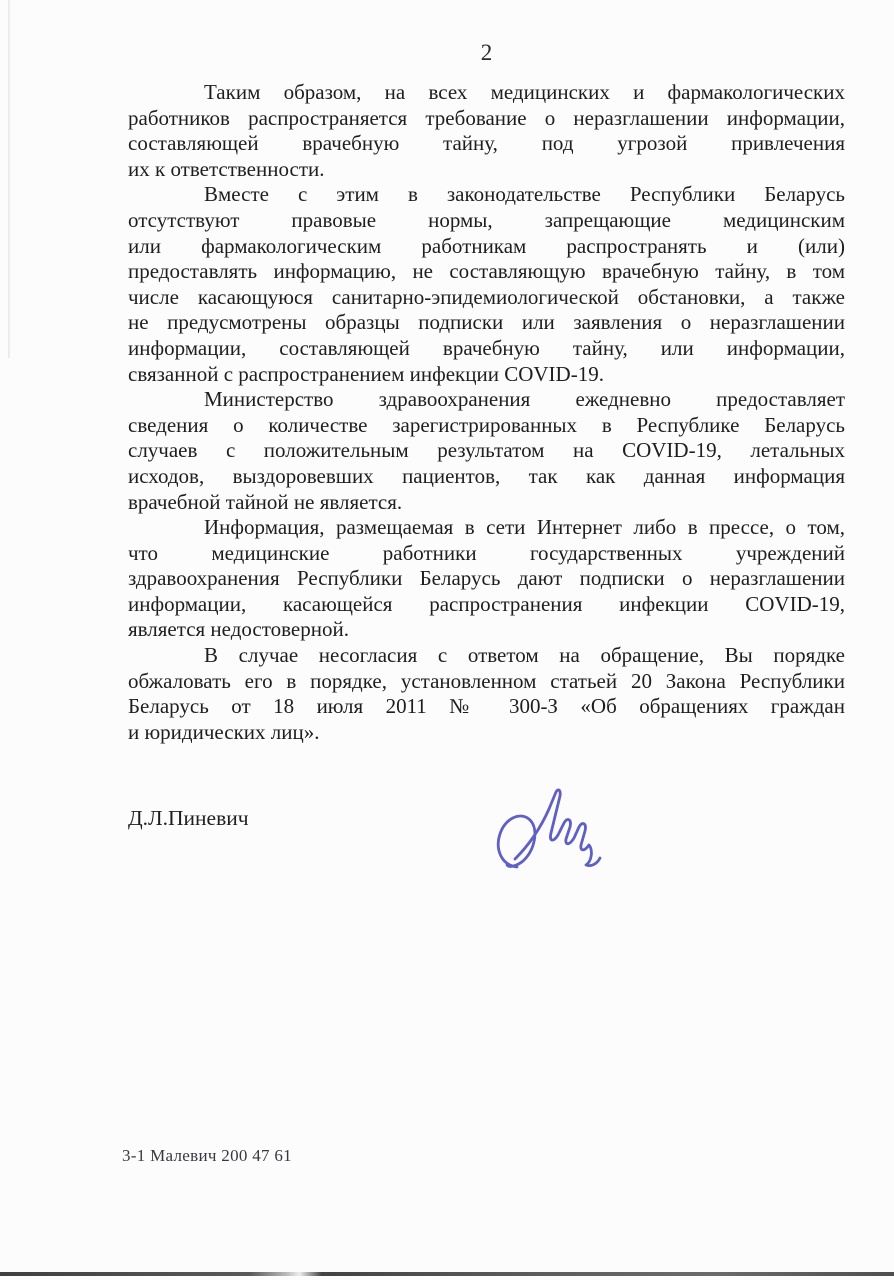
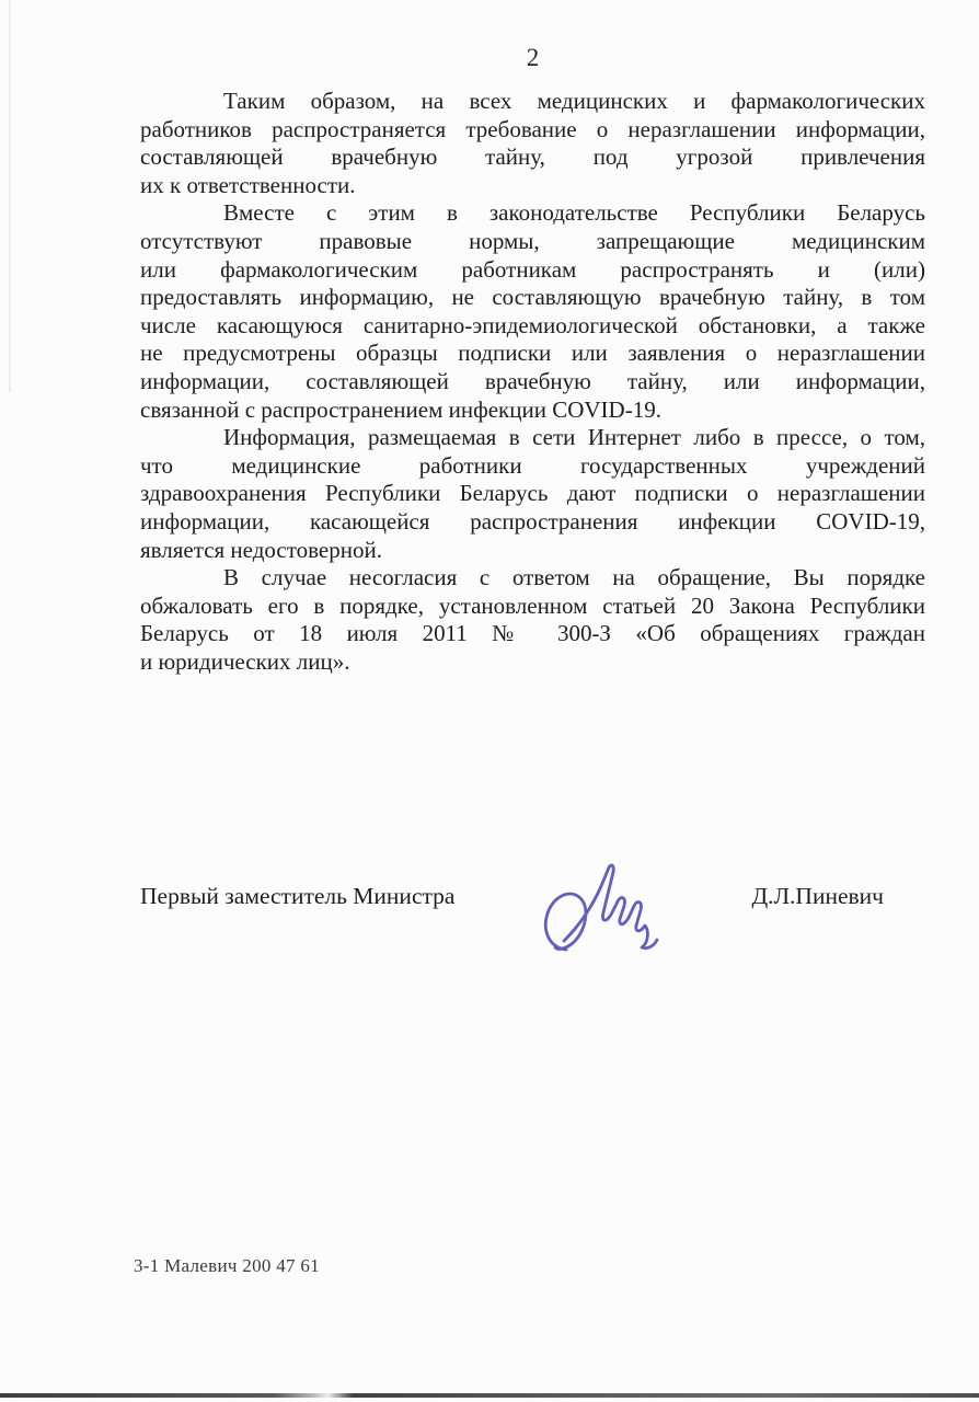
  2
  Таким образом, на всех медицинских и фармакологических
  работников распространяется требование о неразглашении информации,
  составляющей врачебную тайну, под угрозой привлечения
  их к ответственности.
  Вместе с этим в законодательстве Республики Беларусь
  отсутствуют правовые нормы, запрещающие медицинским
  или фармакологическим работникам распространять и (или)
  предоставлять информацию, не составляющую врачебную тайну, в том
  числе касающуюся санитарно-эпидемиологической обстановки, а также
  не предусмотрены образцы подписки или заявления о неразглашении
  информации, составляющей врачебную тайну, или информации,
  связанной с распространением инфекции COVID-19.
- Министерство здравоохранения ежедневно предоставляет
- сведения о количестве зарегистрированных в Республике Беларусь
- случаев с положительным результатом на COVID-19, летальных
- исходов, выздоровевших пациентов, так как данная информация
- врачебной тайной не является.
  Информация, размещаемая в сети Интернет либо в прессе, о том,
  что медицинские работники государственных учреждений
  здравоохранения Республики Беларусь дают подписки о неразглашении
  информации, касающейся распространения инфекции COVID-19,
  является недостоверной.
  В случае несогласия с ответом на обращение, Вы порядке
  обжаловать его в порядке, установленном статьей 20 Закона Республики
  Беларусь от 18 июля 2011 № 300-З «Об обращениях граждан
  и юридических лиц».
+ Первый заместитель Министра
  Д.Л.Пиневич
  3-1 Малевич 200 47 61
